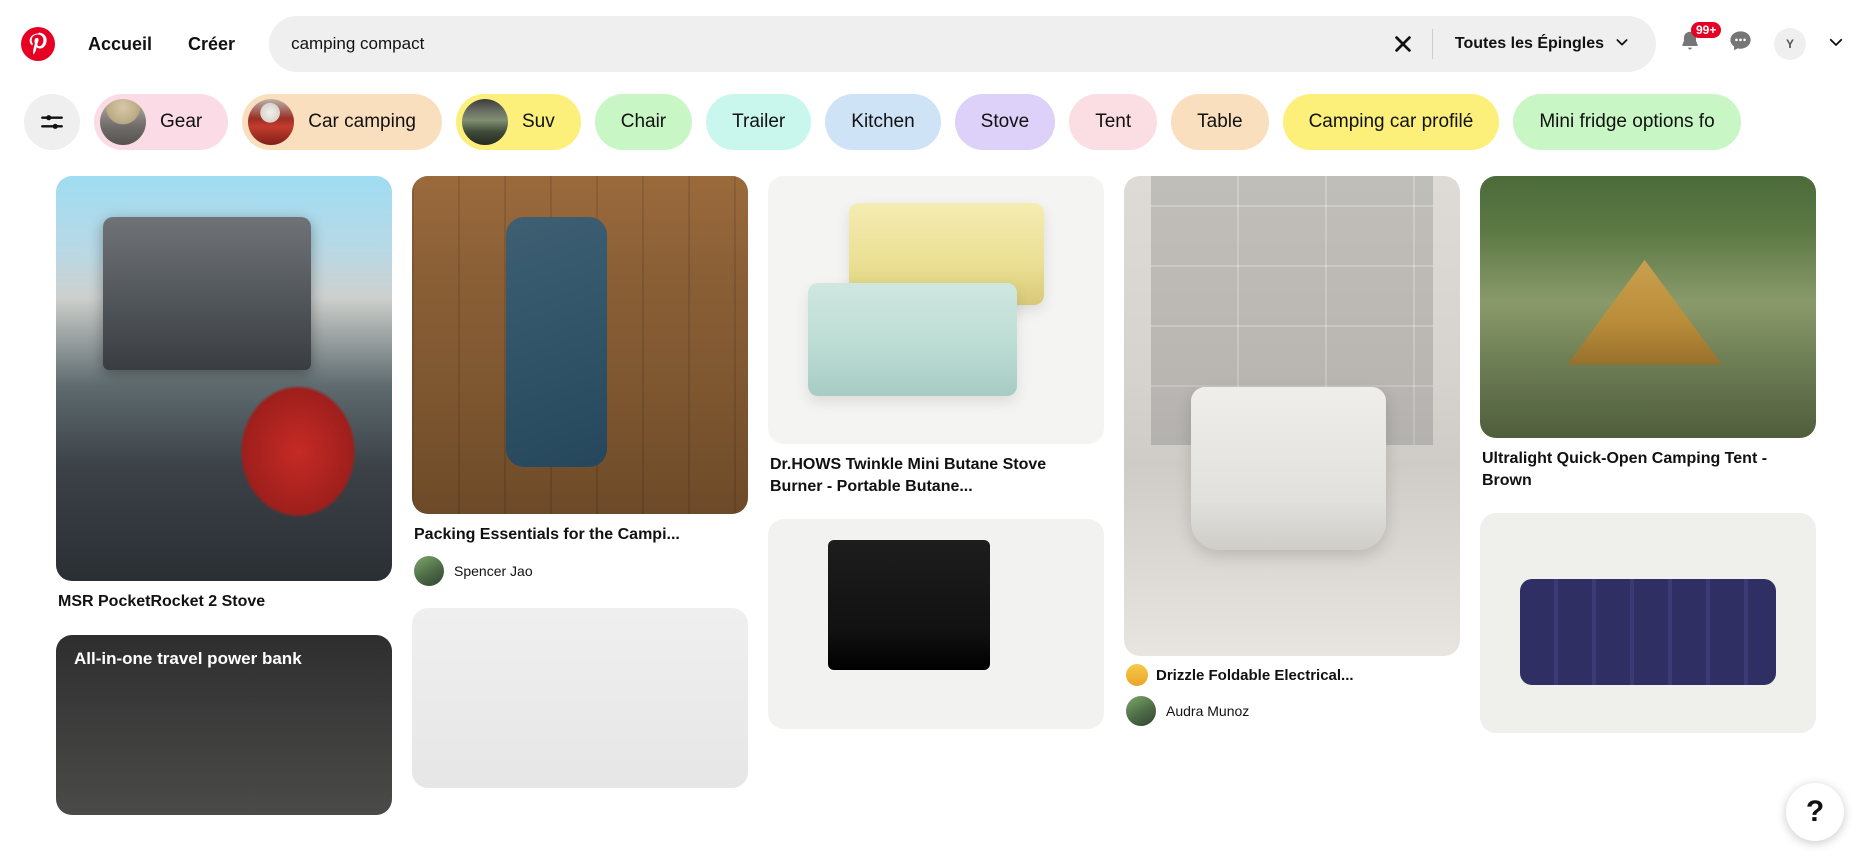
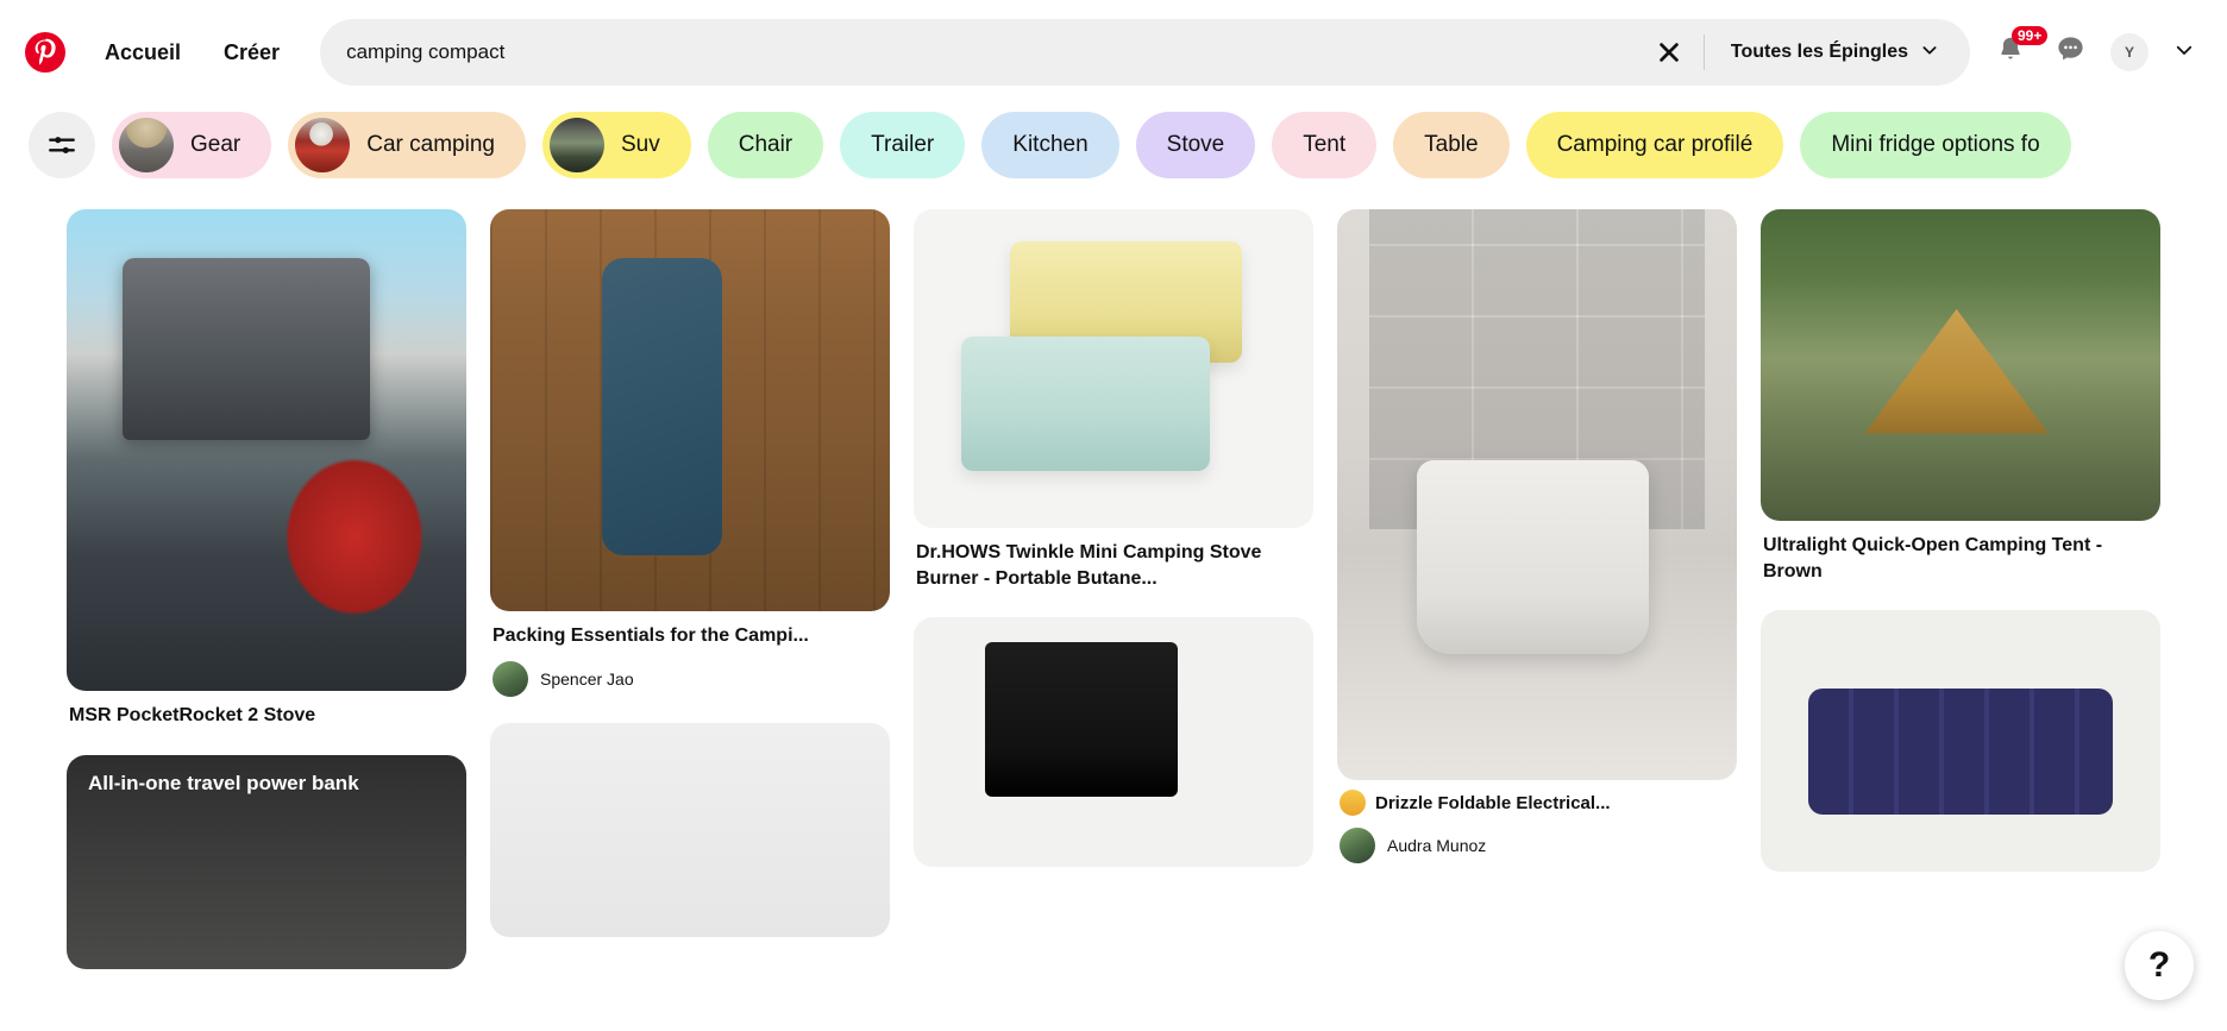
  Accueil
  Créer
  camping compact
  Toutes les Épingles
  99+
  Y
  Gear
  Car camping
  Suv
  Chair
  Trailer
  Kitchen
  Stove
  Tent
  Table
  Camping car profilé
  Mini fridge options fo
  MSR PocketRocket 2 Stove
  All-in-one travel power bank
  Packing Essentials for the Campi...
  Spencer Jao
- Dr.HOWS Twinkle Mini Butane Stove Burner - Portable Butane...
+ Dr.HOWS Twinkle Mini Camping Stove Burner - Portable Butane...
  Drizzle Foldable Electrical...
  Audra Munoz
  Ultralight Quick-Open Camping Tent - Brown
  ?
